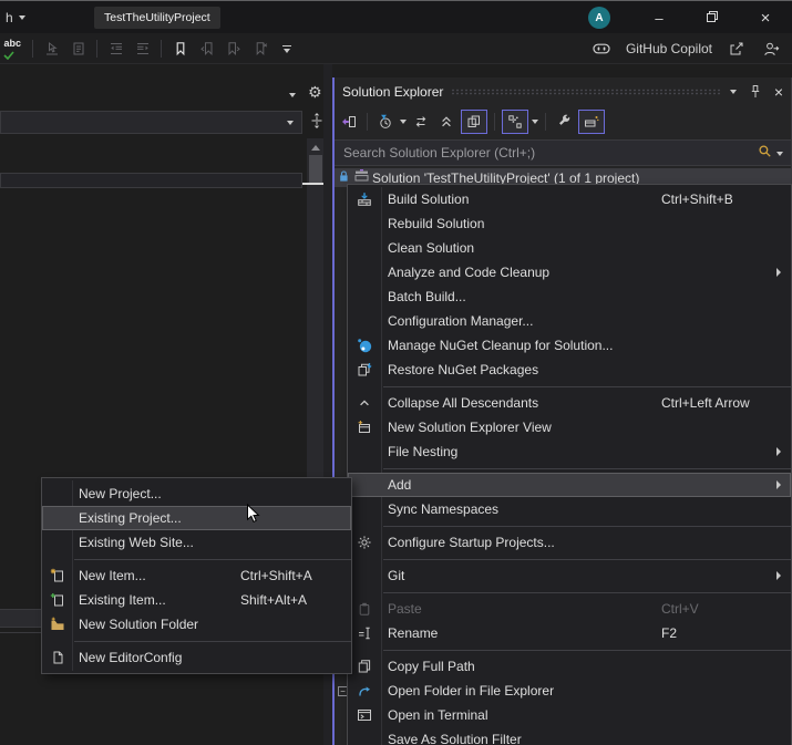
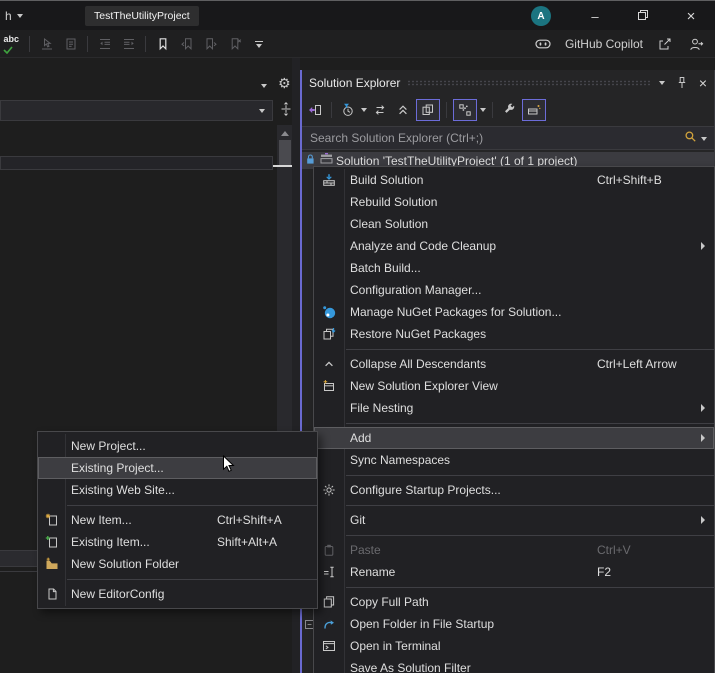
  h
  TestTheUtilityProject
  A
  –
  ×
  abc
  GitHub Copilot
  ⚙
  Solution Explorer
  ×
  Search Solution Explorer (Ctrl+;)
  Solution 'TestTheUtilityProject' (1 of 1 project)
  −
  Build Solution
  Ctrl+Shift+B
  Rebuild Solution
  Clean Solution
  Analyze and Code Cleanup
  Batch Build...
  Configuration Manager...
- Manage NuGet Cleanup for Solution...
+ Manage NuGet Packages for Solution...
  Restore NuGet Packages
  Collapse All Descendants
  Ctrl+Left Arrow
  New Solution Explorer View
  File Nesting
  Add
  Sync Namespaces
  Configure Startup Projects...
  Git
  Paste
  Ctrl+V
  Rename
  F2
  Copy Full Path
- Open Folder in File Explorer
+ Open Folder in File Startup
  Open in Terminal
  Save As Solution Filter
  New Project...
  Existing Project...
  Existing Web Site...
  New Item...
  Ctrl+Shift+A
  Existing Item...
  Shift+Alt+A
  New Solution Folder
  New EditorConfig
